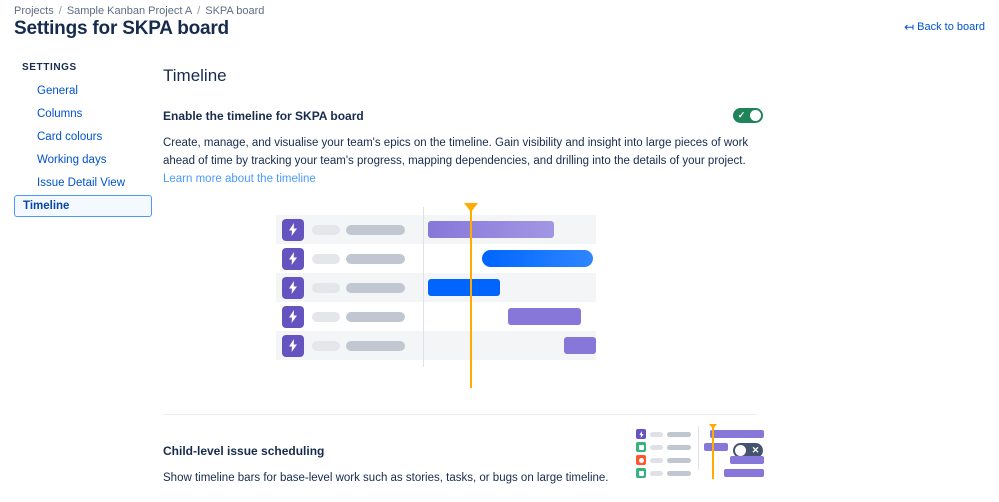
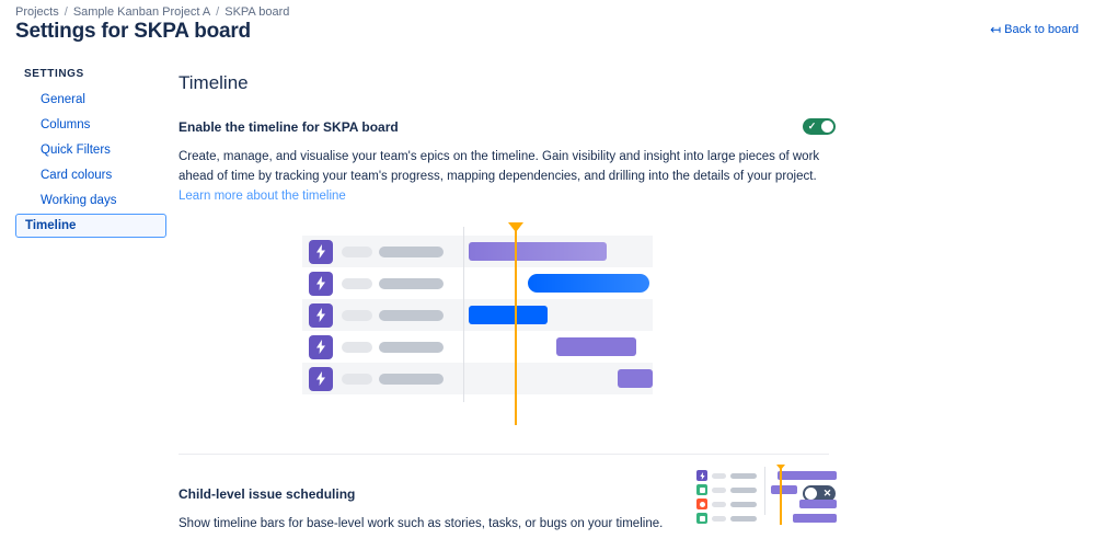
  Projects
  /
  Sample Kanban Project A
  /
  SKPA board
  Settings for SKPA board
  ↤
  Back to board
  SETTINGS
  General
  Columns
+ Quick Filters
  Card colours
  Working days
- Issue Detail View
  Timeline
  Timeline
  Enable the timeline for SKPA board
  ✓
  Create, manage, and visualise your team's epics on the timeline. Gain visibility and insight into large pieces of work ahead of time by tracking your team's progress, mapping dependencies, and drilling into the details of your project. Learn more about the timeline
  Child-level issue scheduling
  ✕
- Show timeline bars for base-level work such as stories, tasks, or bugs on large timeline.
+ Show timeline bars for base-level work such as stories, tasks, or bugs on your timeline.
